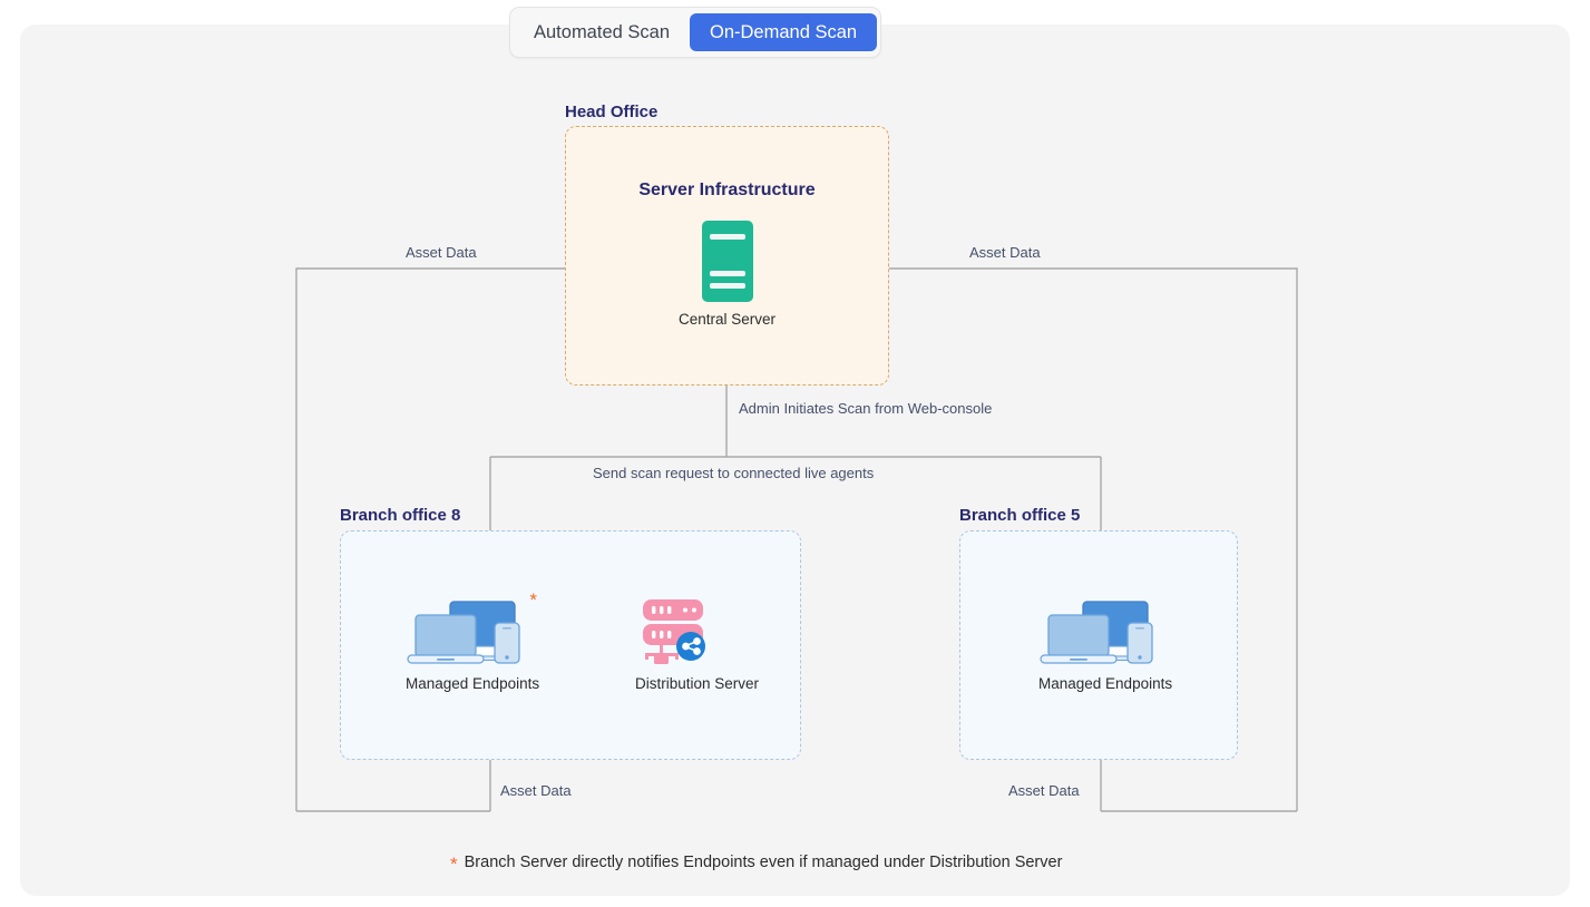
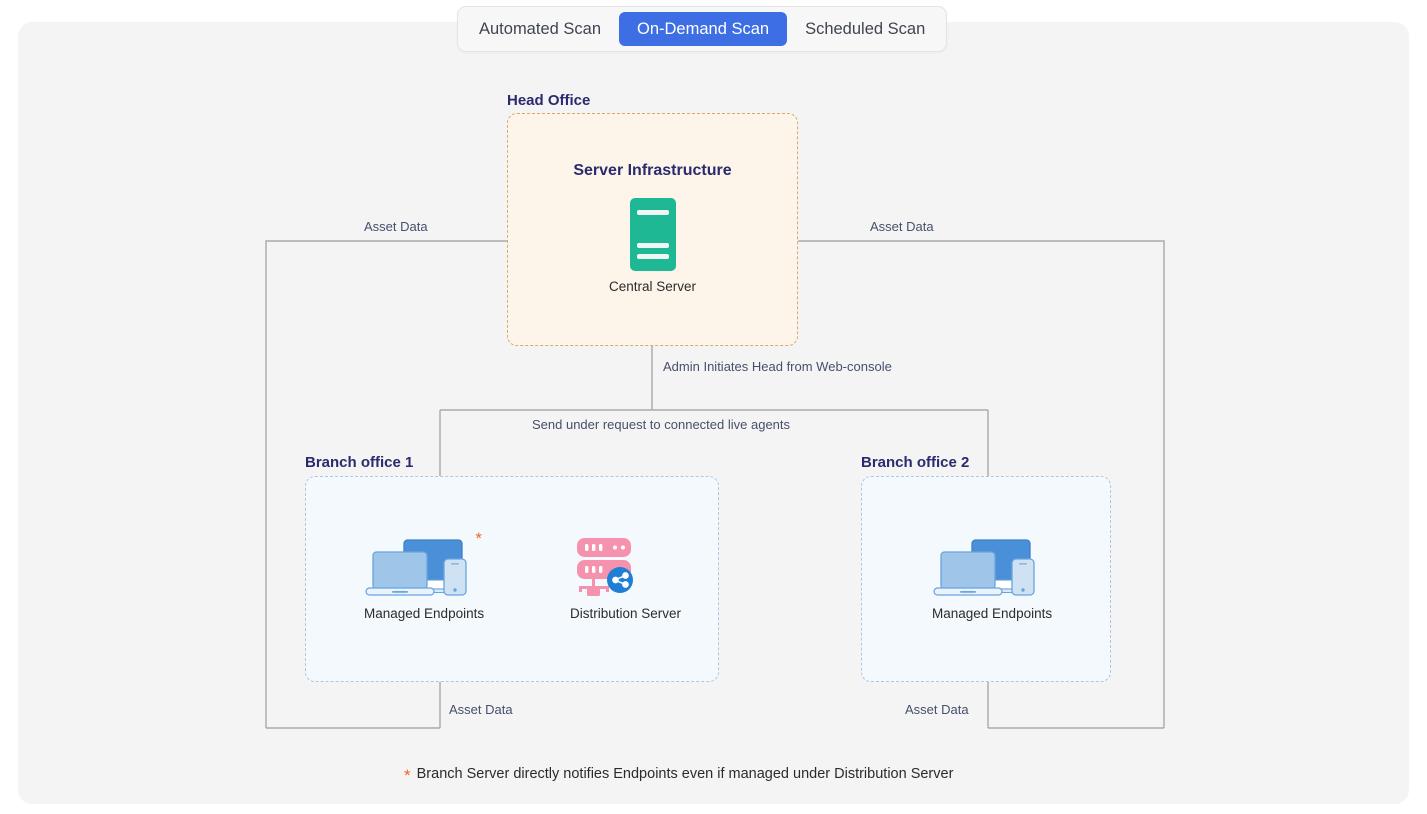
  Automated Scan
  On-Demand Scan
+ Scheduled Scan
  Head Office
  Server Infrastructure
  Central Server
- Branch office 8
+ Branch office 1
  *
  Managed Endpoints
  Distribution Server
- Branch office 5
+ Branch office 2
  Managed Endpoints
  Asset Data
  Asset Data
- Admin Initiates Scan from Web-console
+ Admin Initiates Head from Web-console
- Send scan request to connected live agents
+ Send under request to connected live agents
  Asset Data
  Asset Data
  *
  Branch Server directly notifies Endpoints even if managed under Distribution Server
